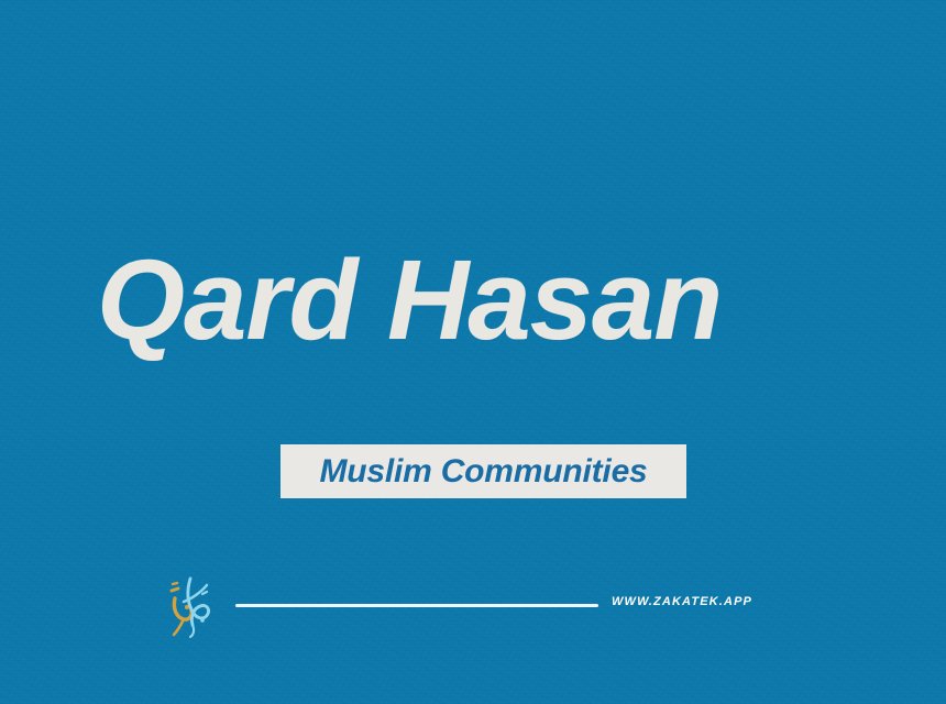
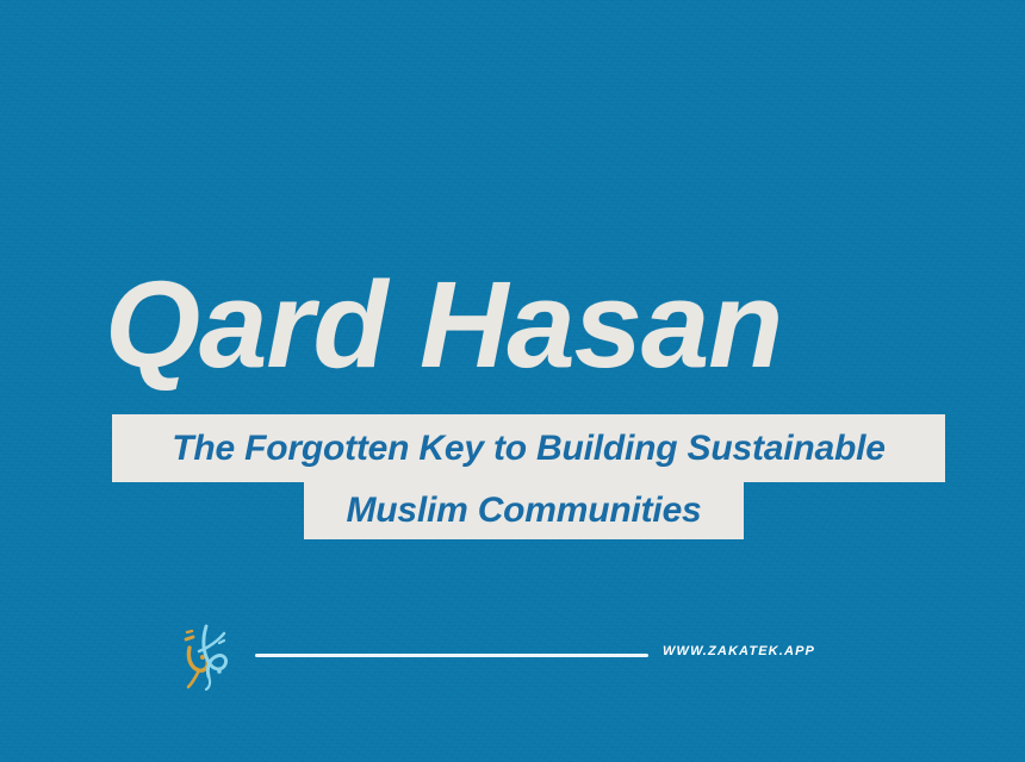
  Qard Hasan
+ The Forgotten Key to Building Sustainable
  Muslim Communities
  WWW.ZAKATEK.APP
